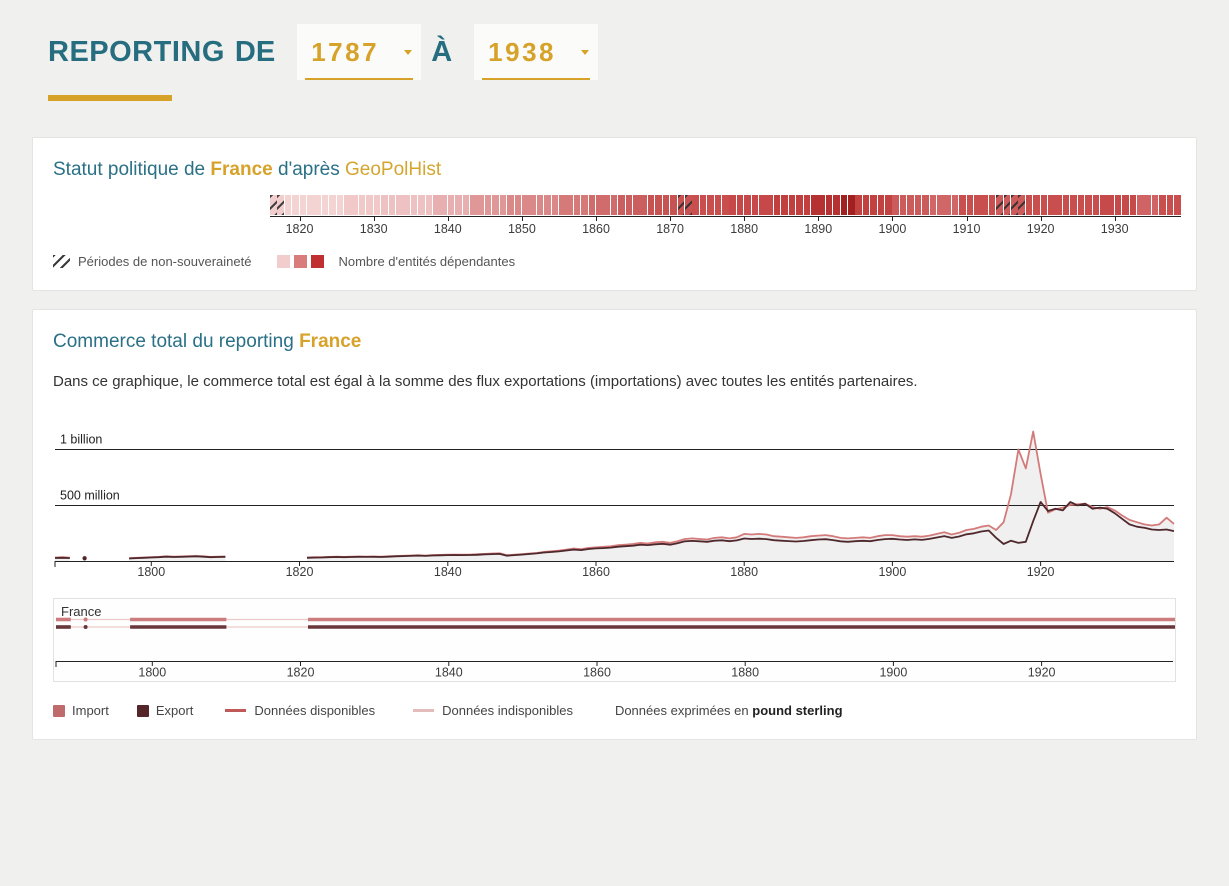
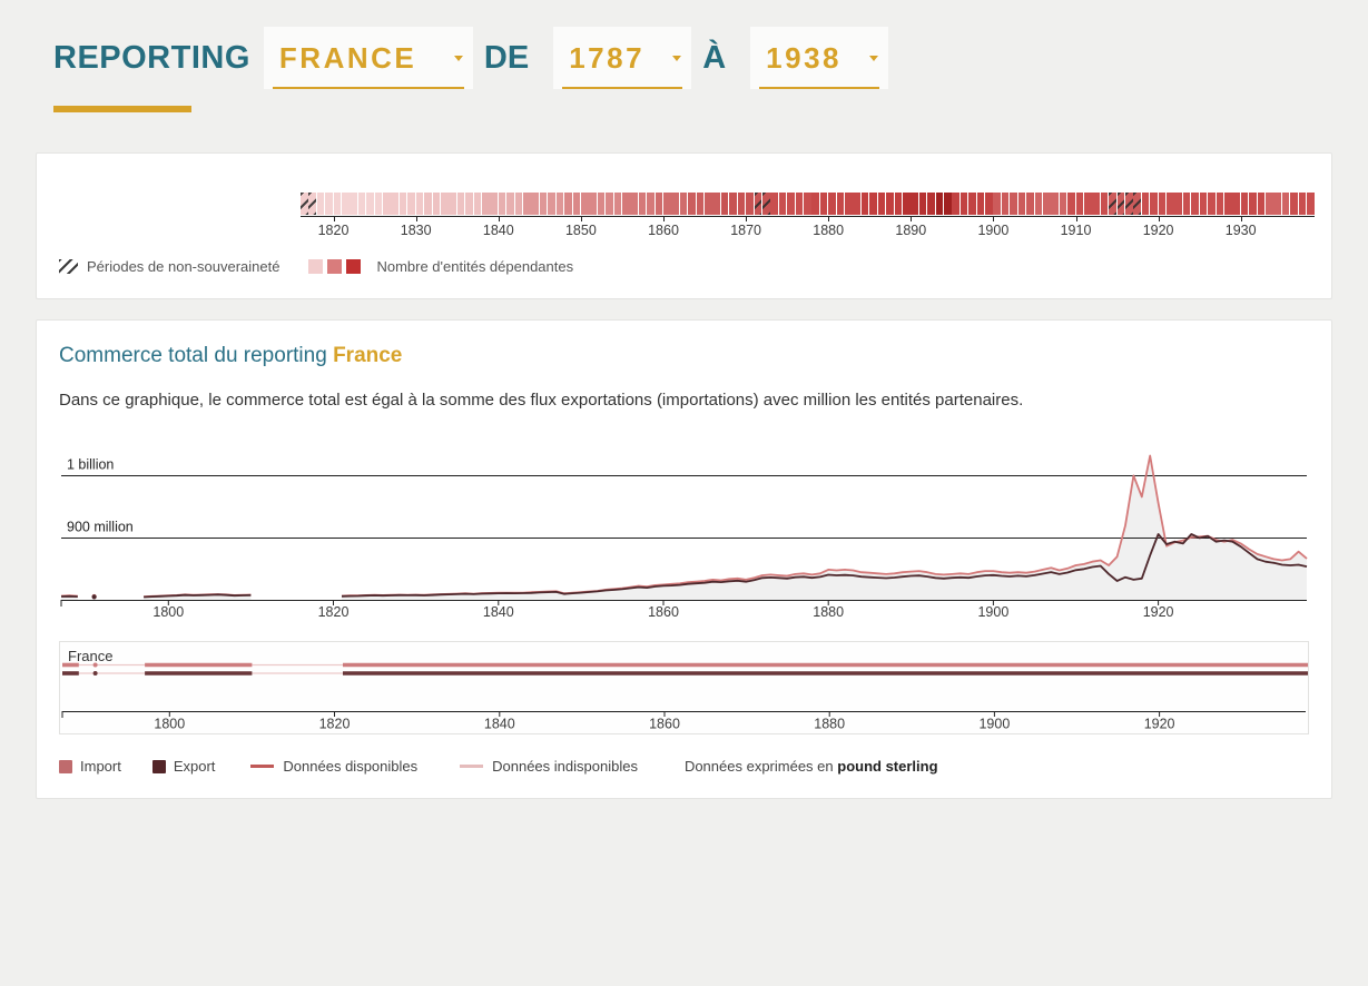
  REPORTING
+ FRANCE
  DE
  1787
  À
  1938
- Statut politique de France d'après GeoPolHist
  1820
  1830
  1840
  1850
  1860
  1870
  1880
  1890
  1900
  1910
  1920
  1930
  Périodes de non-souveraineté
  Nombre d'entités dépendantes
  Commerce total du reporting France
- Dans ce graphique, le commerce total est égal à la somme des flux exportations (importations) avec toutes les entités partenaires.
+ Dans ce graphique, le commerce total est égal à la somme des flux exportations (importations) avec million les entités partenaires.
  1 billion
- 500 million
+ 900 million
  1800
  1820
  1840
  1860
  1880
  1900
  1920
  France
  1800
  1820
  1840
  1860
  1880
  1900
  1920
  Import
  Export
  Données disponibles
  Données indisponibles
  Données exprimées en pound sterling
